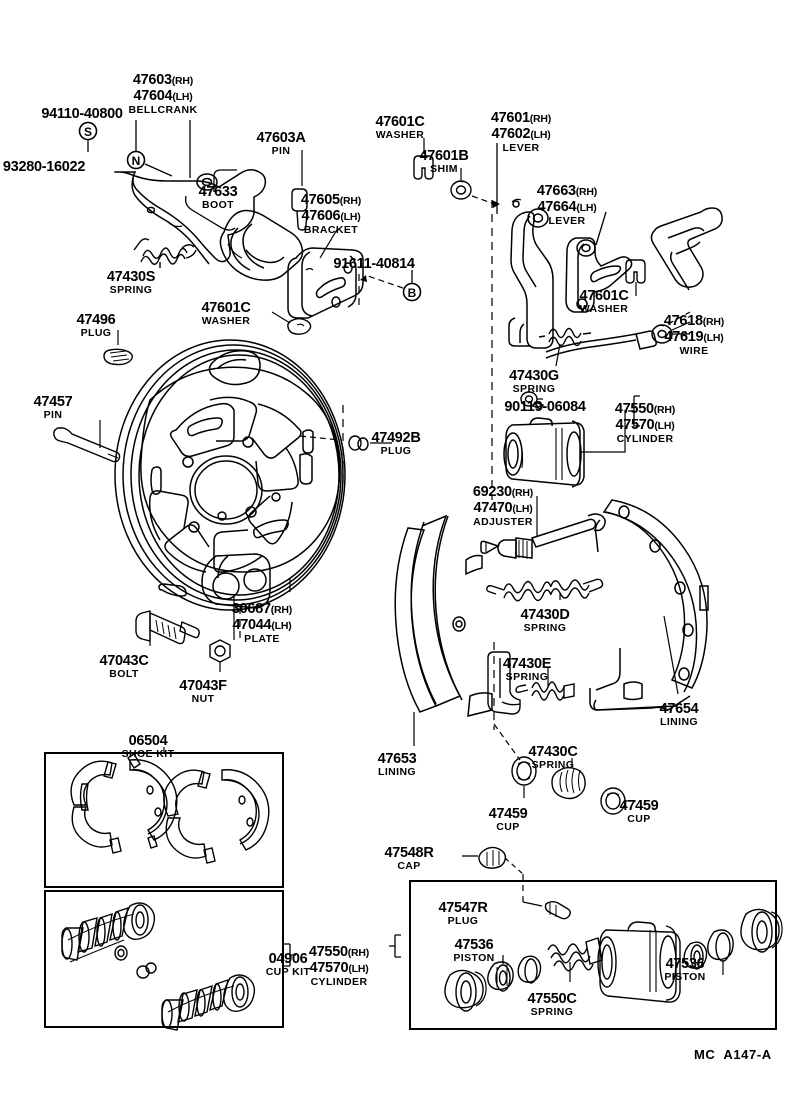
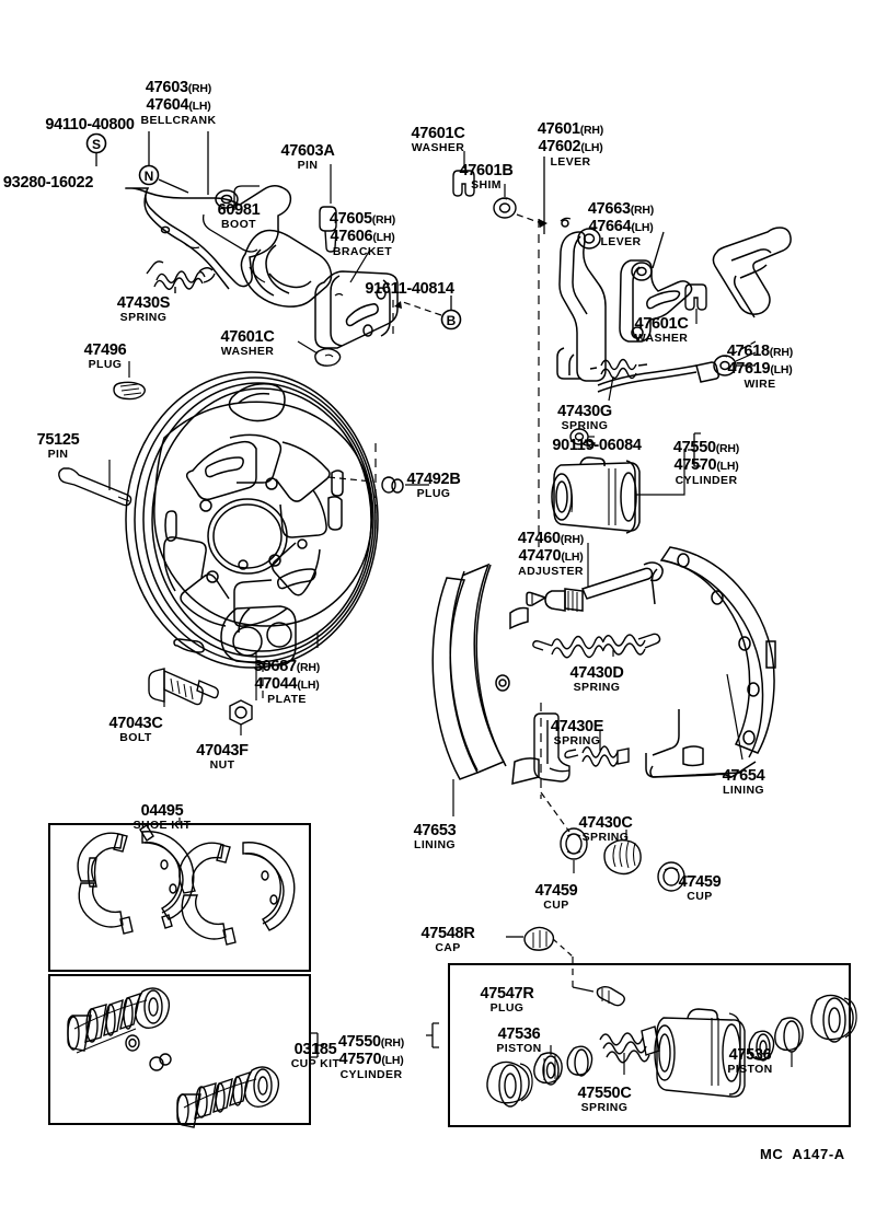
  S
  N
  B
  47603(RH)
  47604(LH)
  BELLCRANK
  94110-40800
  93280-16022
  47603A
  PIN
- 47633
+ 60981
  BOOT
  47605(RH)
  47606(LH)
  BRACKET
  91611-40814
  47430S
  SPRING
  47601C
  WASHER
  47601C
  WASHER
  47601B
  SHIM
  47601(RH)
  47602(LH)
  LEVER
  47663(RH)
  47664(LH)
  LEVER
  47601C
  WASHER
  47618(RH)
  47619(LH)
  WIRE
  47496
  PLUG
- 47457
+ 75125
  PIN
  47492B
  PLUG
  47430G
  SPRING
  90119-06084
  47550(RH)
  47570(LH)
  CYLINDER
- 69230(RH)
+ 47460(RH)
  47470(LH)
  ADJUSTER
  30687(RH)
  47044(LH)
  PLATE
  47043C
  BOLT
  47043F
  NUT
  47430D
  SPRING
  47430E
  SPRING
  47654
  LINING
  47653
  LINING
  47430C
  SPRING
  47459
  CUP
  47459
  CUP
- 06504
+ 04495
  SHOE KIT
  47548R
  CAP
  47547R
  PLUG
  47536
  PISTON
  47536
  PISTON
  47550C
  SPRING
- 04906
+ 03185
  CUP KIT
  47550(RH)
  47570(LH)
  CYLINDER
  MC A147-A
